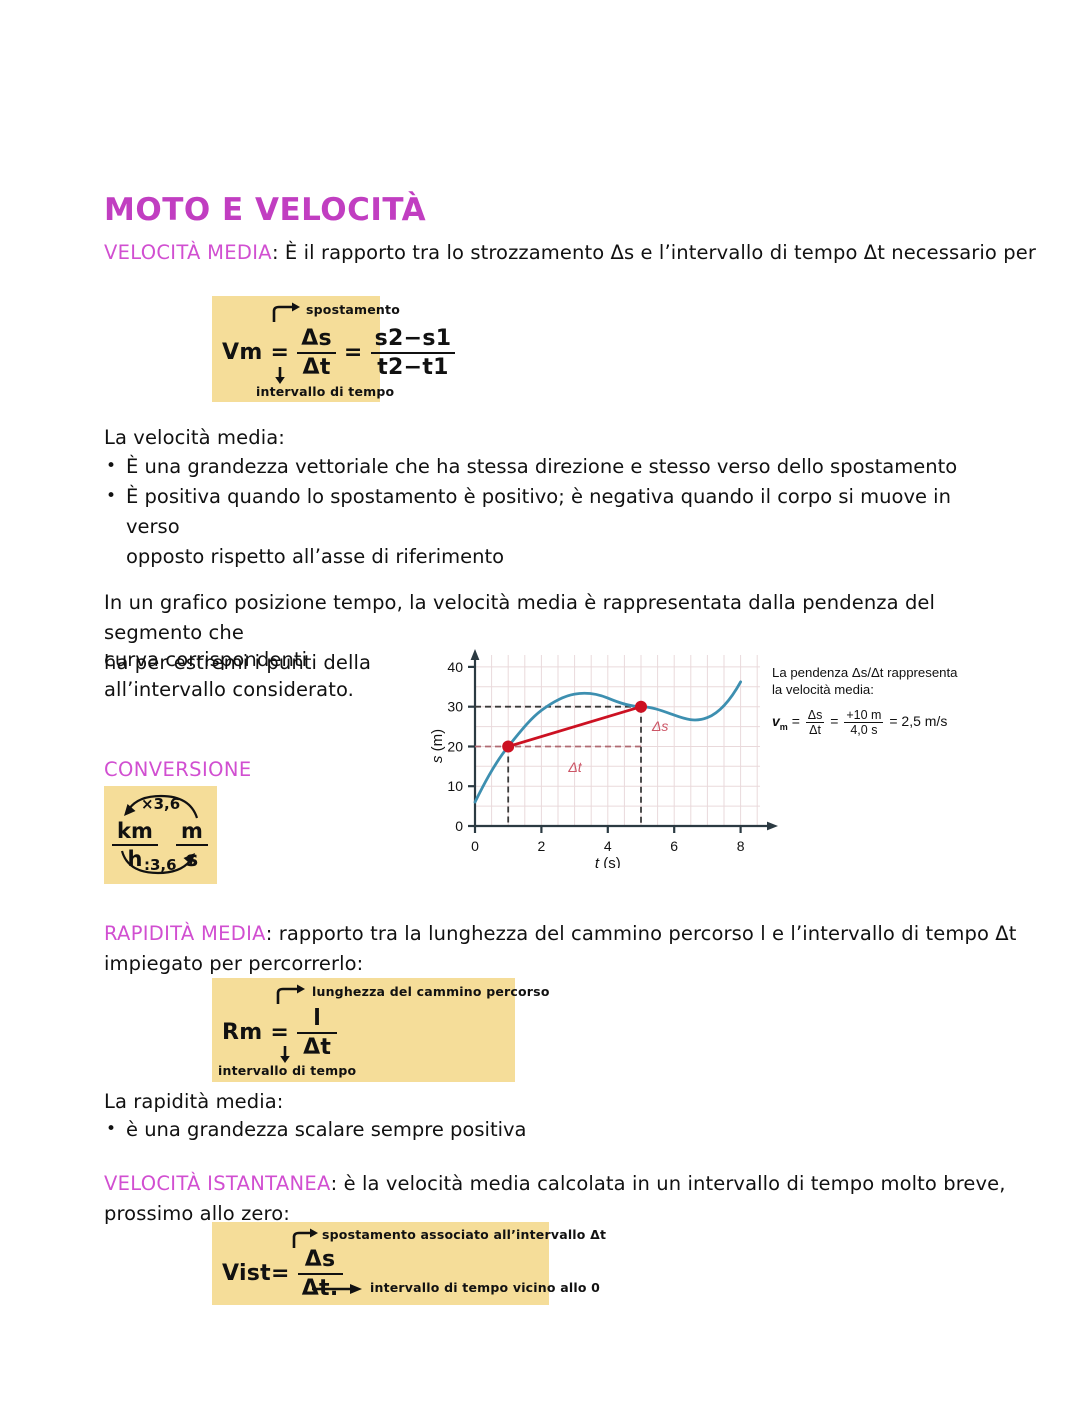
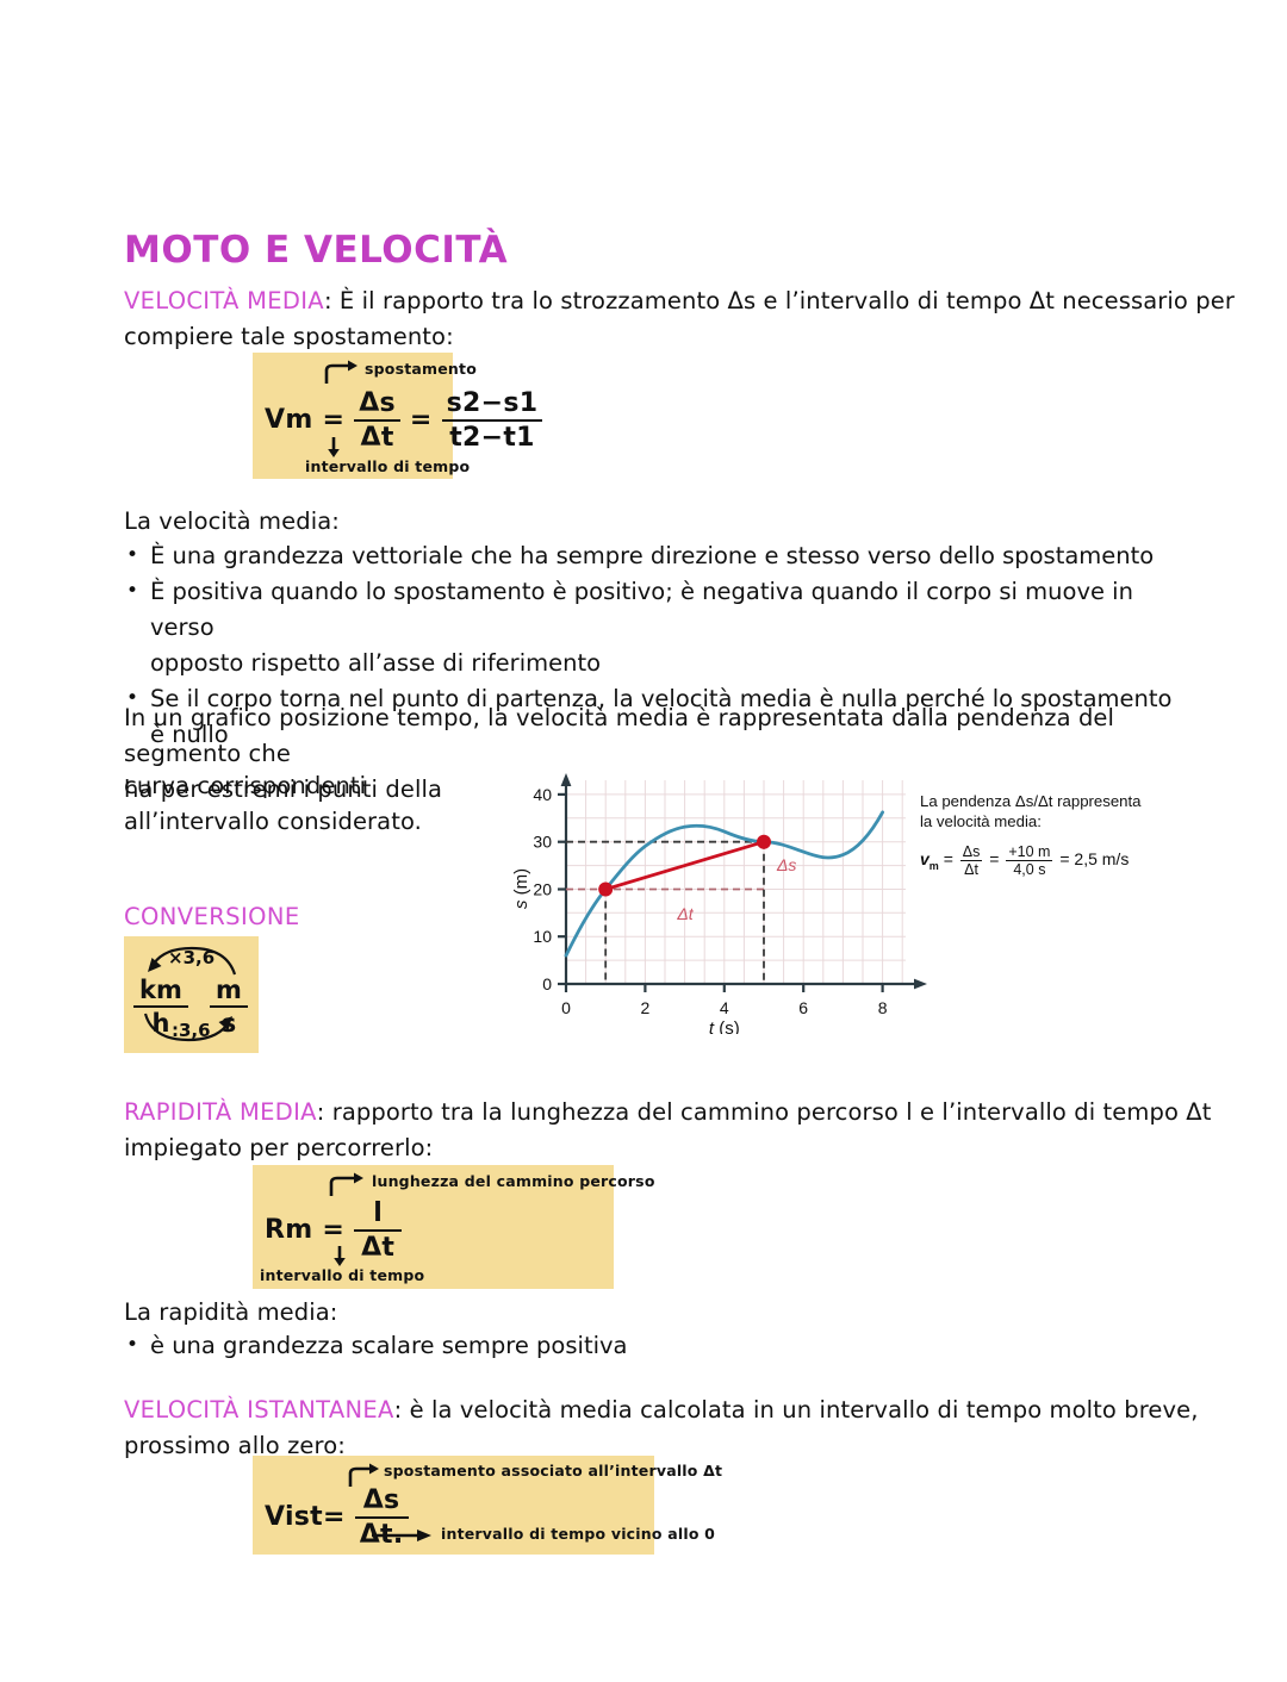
  MOTO E VELOCITÀ
  VELOCITÀ MEDIA: È il rapporto tra lo strozzamento Δs e l’intervallo di tempo Δt necessario per
+ compiere tale spostamento:
  spostamento
  Vm =
  Δs
  Δt
  =
  s2−s1
  t2−t1
  intervallo di tempo
  La velocità media:
- È una grandezza vettoriale che ha stessa direzione e stesso verso dello spostamento
+ È una grandezza vettoriale che ha sempre direzione e stesso verso dello spostamento
  È positiva quando lo spostamento è positivo; è negativa quando il corpo si muove in verso
  opposto rispetto all’asse di riferimento
+ Se il corpo torna nel punto di partenza, la velocità media è nulla perché lo spostamento è nullo
  In un grafico posizione tempo, la velocità media è rappresentata dalla pendenza del segmento che
  ha per estremi i punti della
  curva corrispondenti
  all’intervallo considerato.
  0
  10
  20
  30
  40
  0
  2
  4
  6
  8
  t (s)
  Δt
  Δs
  La pendenza Δs/Δt rappresenta
  la velocità media:
  vm =
  Δs
  Δt
  =
  +10 m
  4,0 s
  = 2,5 m/s
  CONVERSIONE
  ×3,6
  km
  h
  m
  :3,6
  RAPIDITÀ MEDIA: rapporto tra la lunghezza del cammino percorso l e l’intervallo di tempo Δt
  impiegato per percorrerlo:
  lunghezza del cammino percorso
  Rm =
  l
  Δt
  intervallo di tempo
  La rapidità media:
  è una grandezza scalare sempre positiva
  VELOCITÀ ISTANTANEA: è la velocità media calcolata in un intervallo di tempo molto breve,
  prossimo allo zero:
  spostamento associato all’intervallo Δt
  Vist=
  Δs
  intervallo di tempo vicino allo 0
